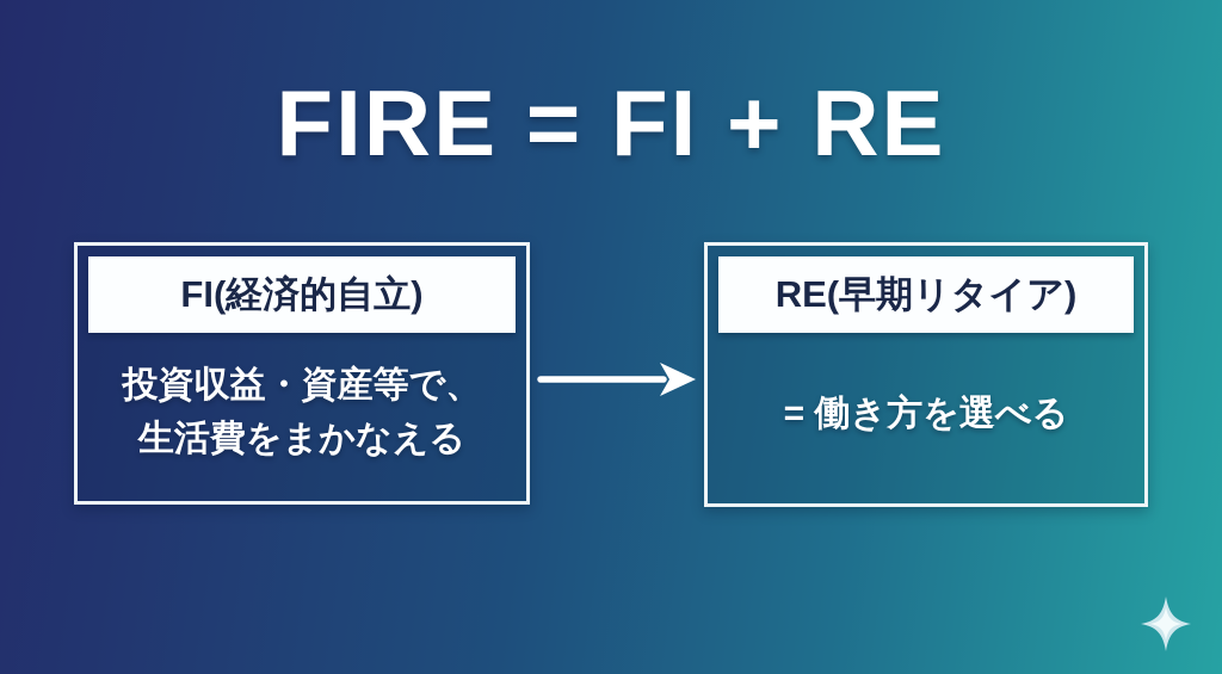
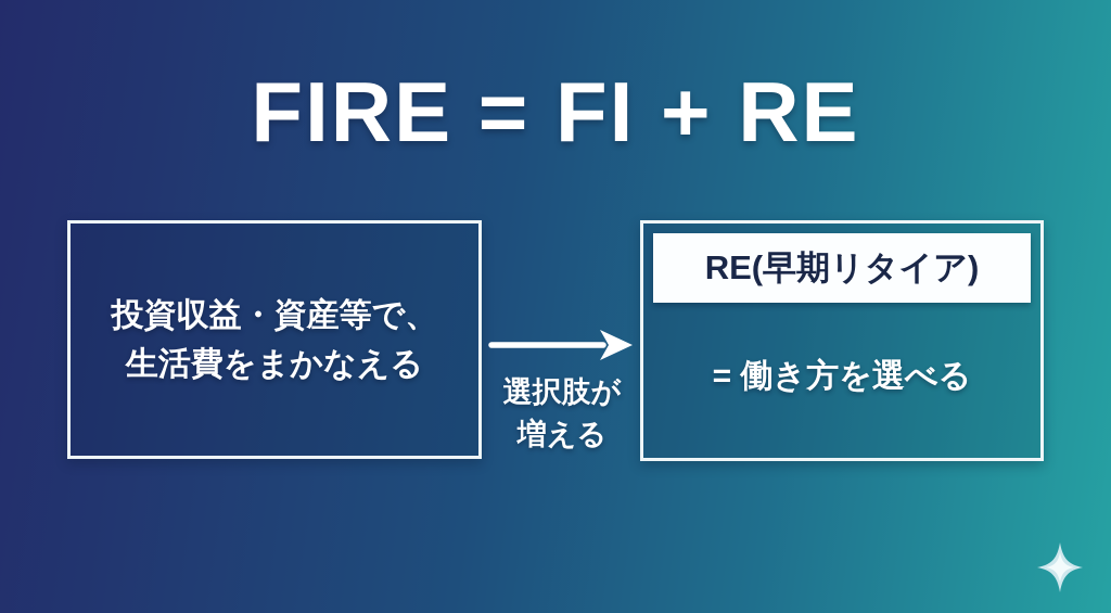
  FIRE = FI + RE
- FI(経済的自立)
  投資収益・資産等で、
  生活費をまかなえる
  RE(早期リタイア)
  = 働き方を選べる
+ 選択肢が
+ 増える
